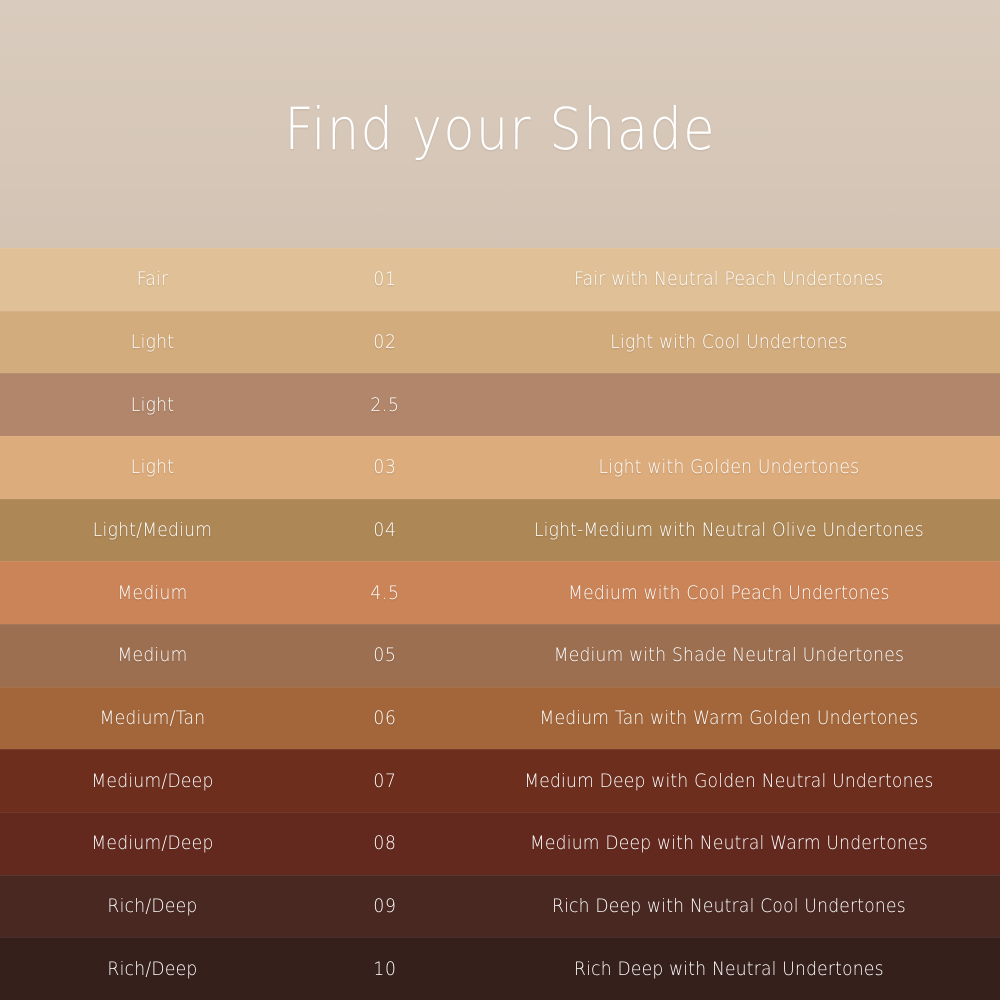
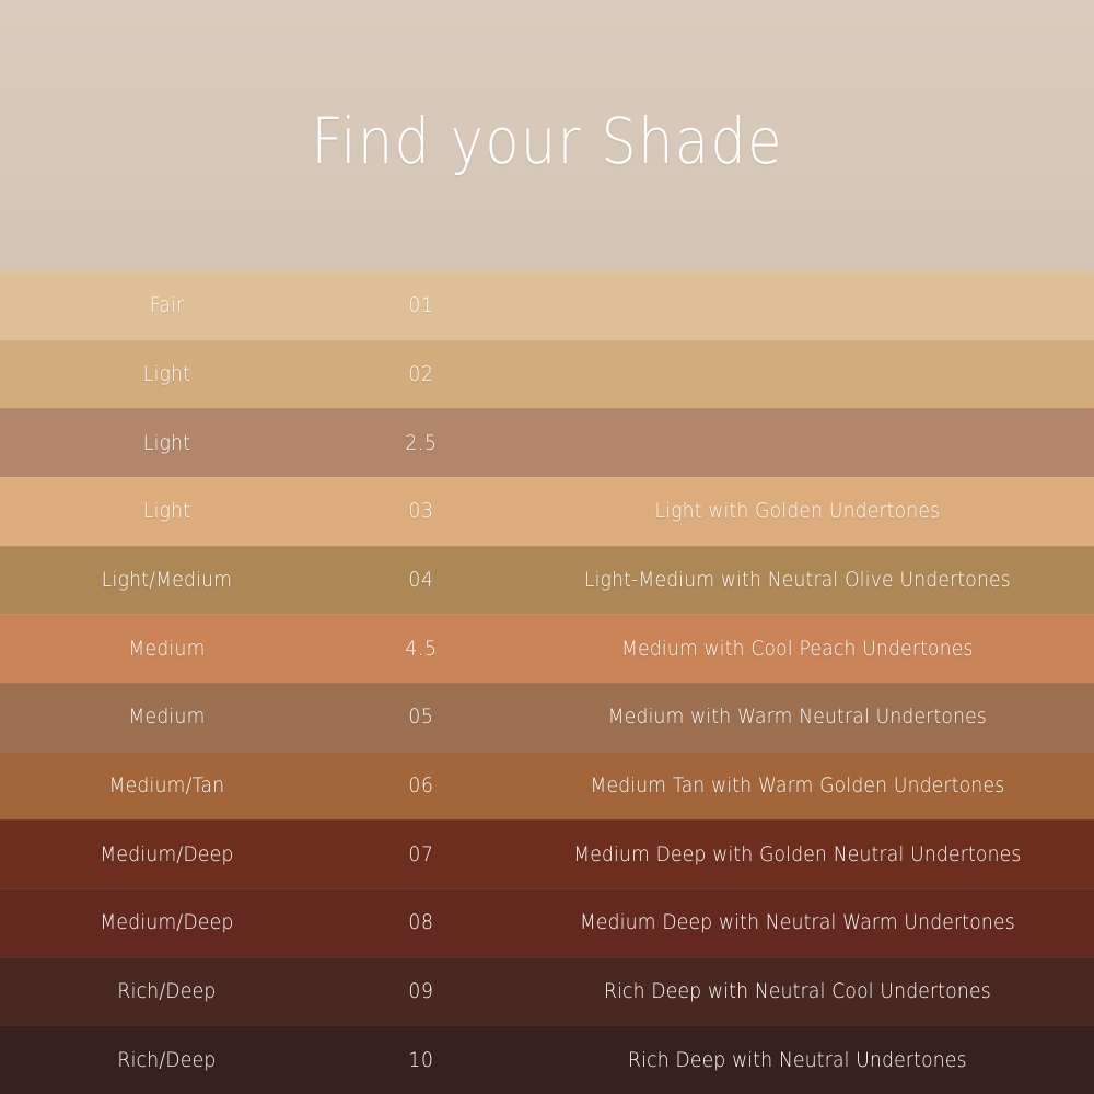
  Find your Shade
  Fair
  01
- Fair with Neutral Peach Undertones
  Light
  02
- Light with Cool Undertones
  Light
  2.5
  Light
  03
  Light with Golden Undertones
  Light/Medium
  04
  Light-Medium with Neutral Olive Undertones
  Medium
  4.5
  Medium with Cool Peach Undertones
  Medium
  05
- Medium with Shade Neutral Undertones
+ Medium with Warm Neutral Undertones
  Medium/Tan
  06
  Medium Tan with Warm Golden Undertones
  Medium/Deep
  07
  Medium Deep with Golden Neutral Undertones
  Medium/Deep
  08
  Medium Deep with Neutral Warm Undertones
  Rich/Deep
  09
  Rich Deep with Neutral Cool Undertones
  Rich/Deep
  10
  Rich Deep with Neutral Undertones
